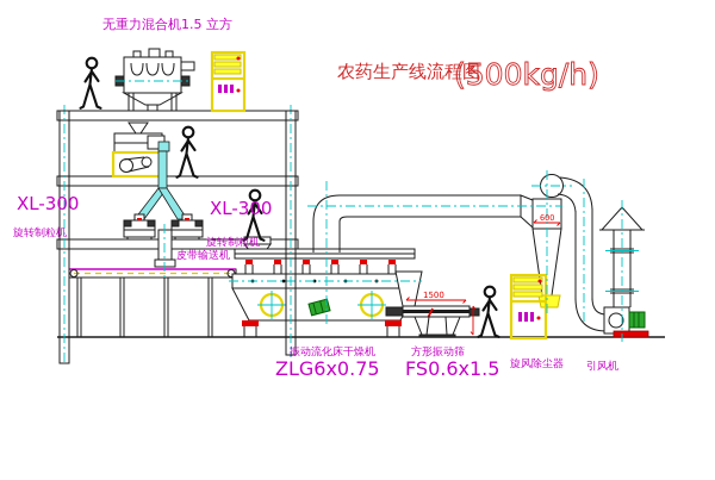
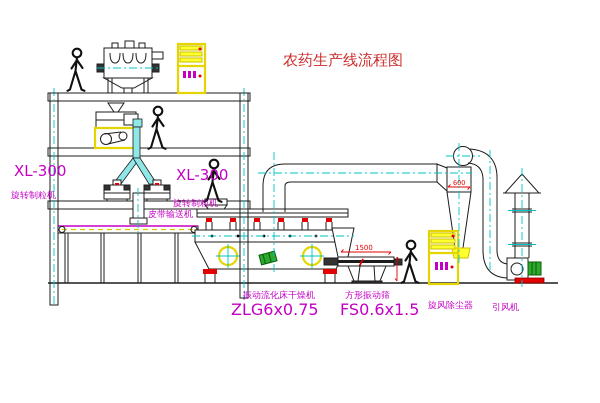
  农药生产线流程图
- (500kg/h)
- 无重力混合机1.5 立方
  XL-300
  旋转制粒机
  XL-300
  旋转制粒机
  皮带输送机
  振动流化床干燥机
  ZLG6x0.75
  方形振动筛
  FS0.6x1.5
  旋风除尘器
  引风机
  1500
  600
